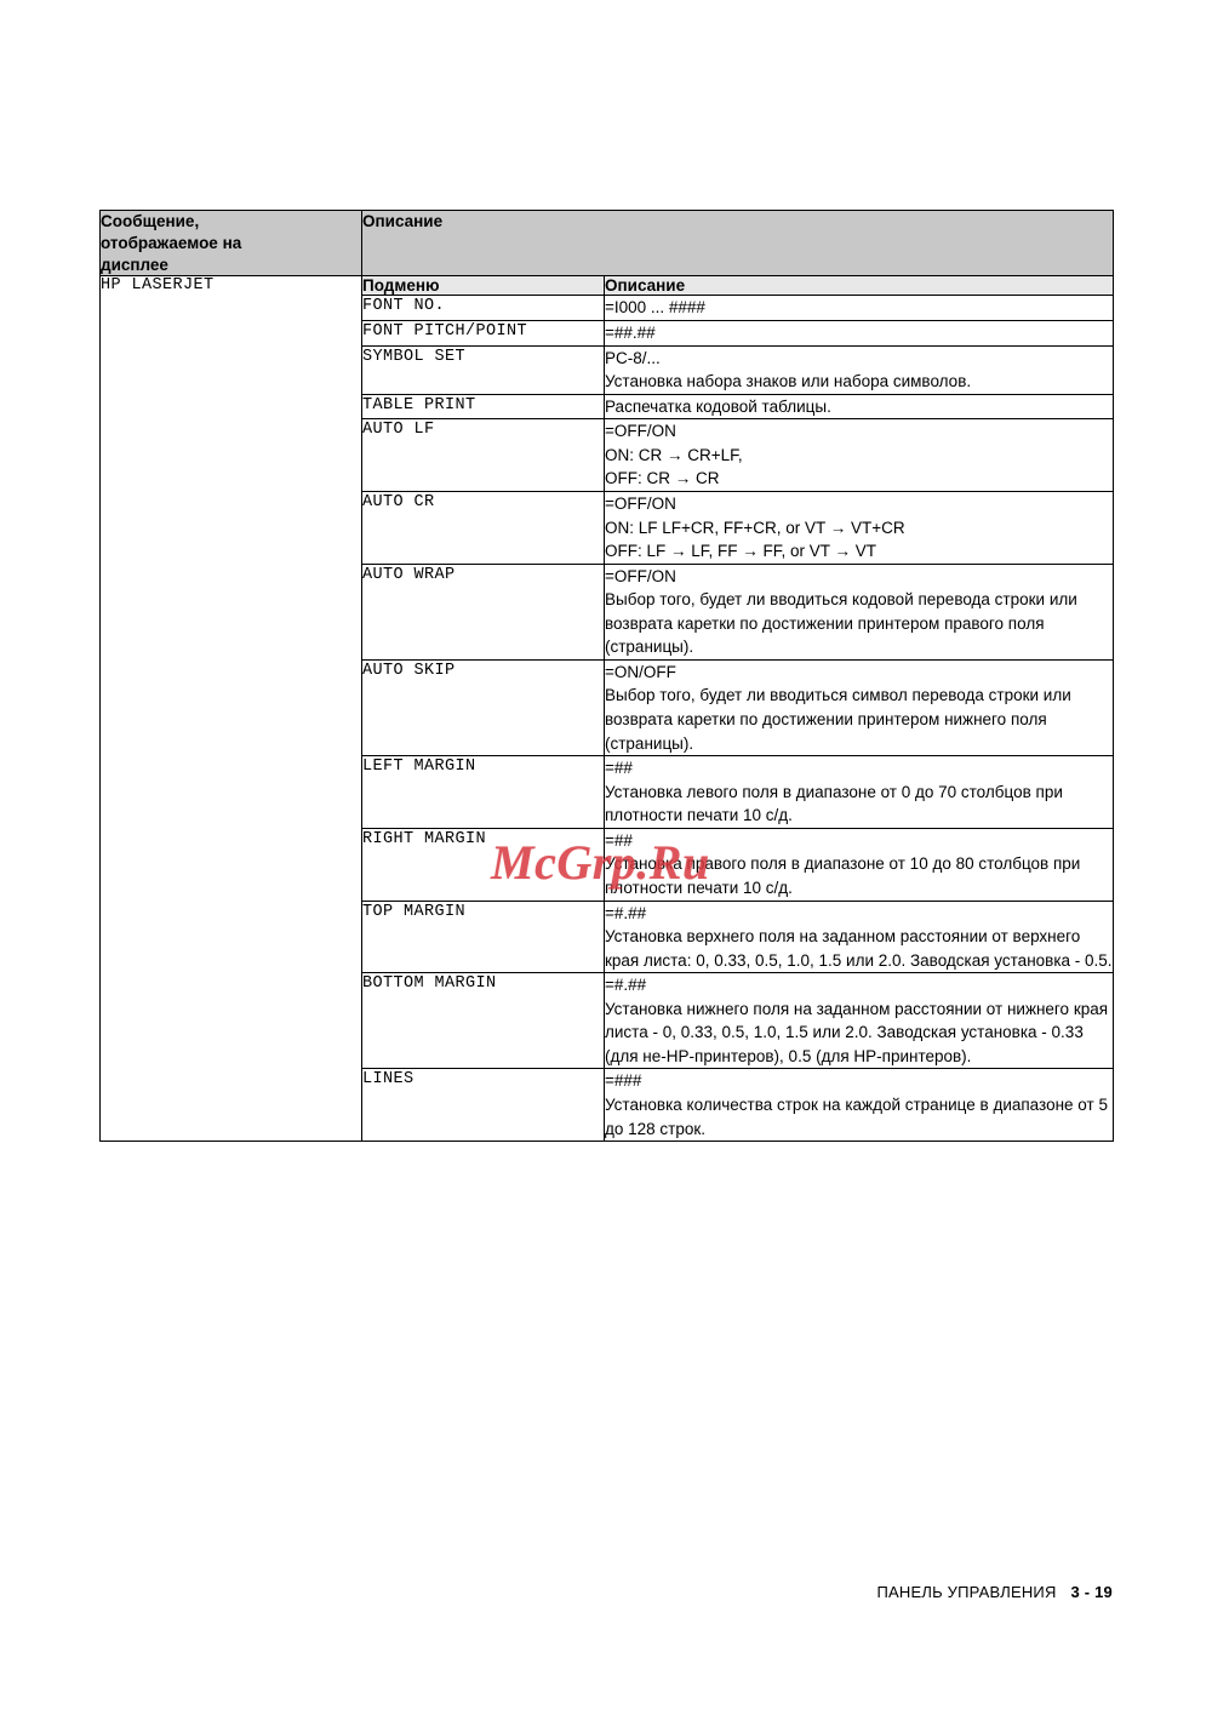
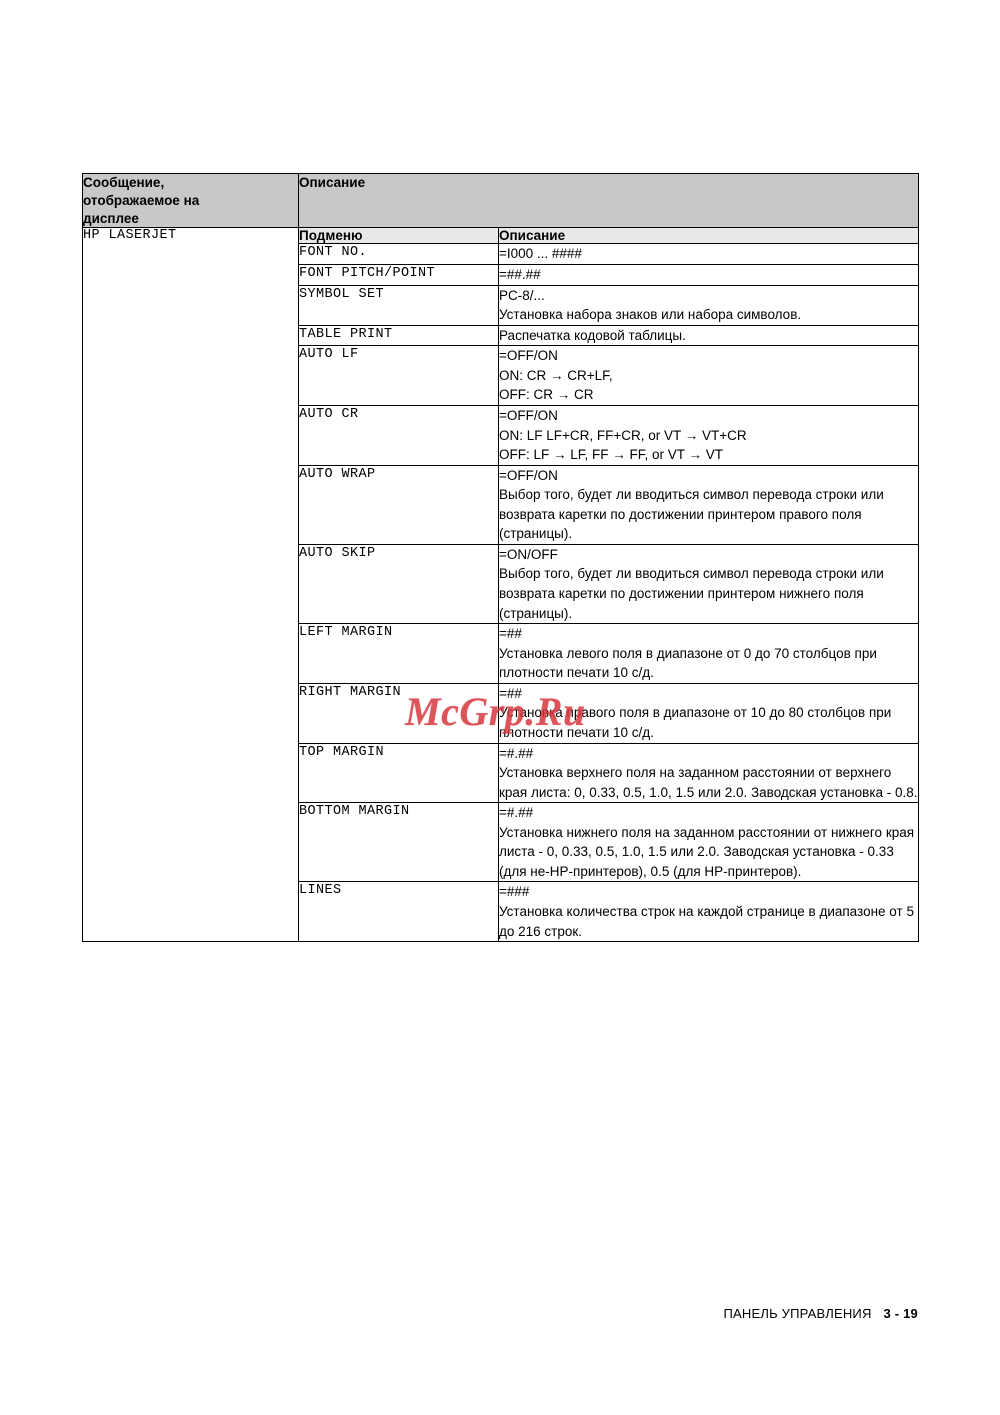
  Сообщение, отображаемое на дисплее	Описание
  HP LASERJET	Подменю	Описание
  FONT NO.	=I000 ... ####
  FONT PITCH/POINT	=##.##
  SYMBOL SET	PC-8/... Установка набора знаков или набора символов.
  TABLE PRINT	Распечатка кодовой таблицы.
  AUTO LF	=OFF/ON ON: CR → CR+LF, OFF: CR → CR
  AUTO CR	=OFF/ON ON: LF LF+CR, FF+CR, or VT → VT+CR OFF: LF → LF, FF → FF, or VT → VT
- AUTO WRAP	=OFF/ON Выбор того, будет ли вводиться кодовой перевода строки или возврата каретки по достижении принтером правого поля (страницы).
+ AUTO WRAP	=OFF/ON Выбор того, будет ли вводиться символ перевода строки или возврата каретки по достижении принтером правого поля (страницы).
  AUTO SKIP	=ON/OFF Выбор того, будет ли вводиться символ перевода строки или возврата каретки по достижении принтером нижнего поля (страницы).
  LEFT MARGIN	=## Установка левого поля в диапазоне от 0 до 70 столбцов при плотности печати 10 с/д.
  RIGHT MARGIN	=## Установка правого поля в диапазоне от 10 до 80 столбцов при плотности печати 10 с/д.
- TOP MARGIN	=#.## Установка верхнего поля на заданном расстоянии от верхнего края листа: 0, 0.33, 0.5, 1.0, 1.5 или 2.0. Заводская установка - 0.5.
+ TOP MARGIN	=#.## Установка верхнего поля на заданном расстоянии от верхнего края листа: 0, 0.33, 0.5, 1.0, 1.5 или 2.0. Заводская установка - 0.8.
  BOTTOM MARGIN	=#.## Установка нижнего поля на заданном расстоянии от нижнего края листа - 0, 0.33, 0.5, 1.0, 1.5 или 2.0. Заводская установка - 0.33 (для не-HP-принтеров), 0.5 (для HP-принтеров).
- LINES	=### Установка количества строк на каждой странице в диапазоне от 5 до 128 строк.
+ LINES	=### Установка количества строк на каждой странице в диапазоне от 5 до 216 строк.
  McGrp.Ru
  ПАНЕЛЬ УПРАВЛЕНИЯ 3 - 19
